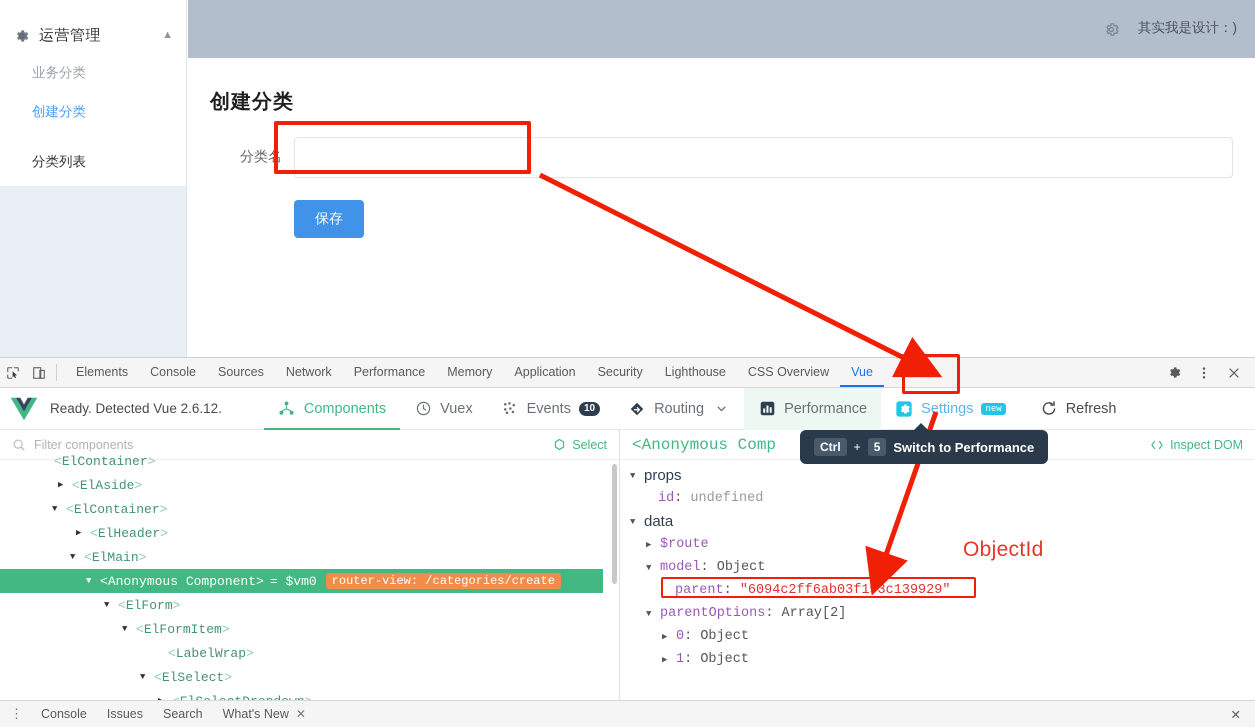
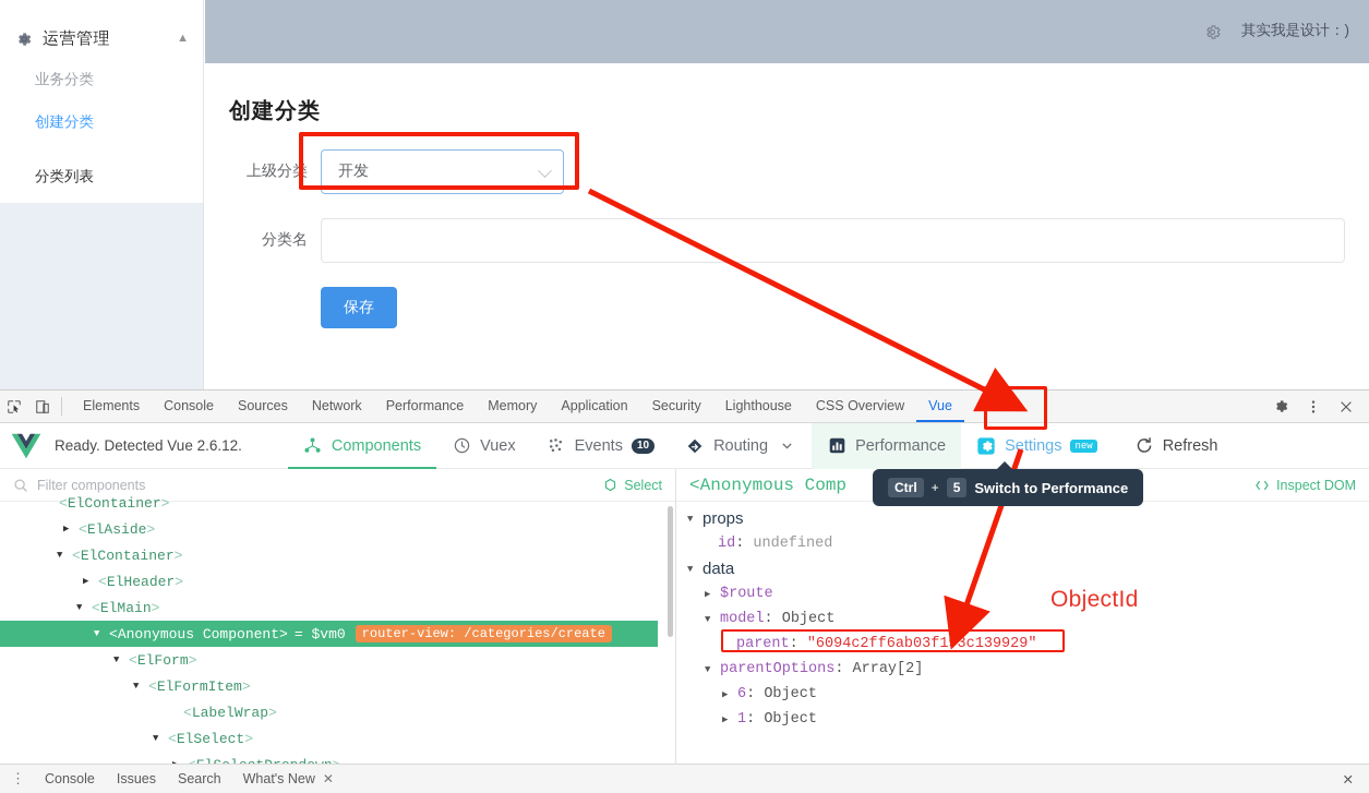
  运营管理
  ▲
  业务分类
  创建分类
  分类列表
  其实我是设计：)
  创建分类
+ 上级分类
+ 开发
  分类名
  保存
  Elements
  Console
  Sources
  Network
  Performance
  Memory
  Application
  Security
  Lighthouse
  CSS Overview
  Vue
  Ready. Detected Vue 2.6.12.
  Components
  Vuex
  Events
  10
  Routing
  Performance
  Settings
  new
  Refresh
  Filter components
  Select
  <ElContainer>
  ▶
  <ElAside>
  ▼
  <ElContainer>
  ▶
  <ElHeader>
  ▼
  <ElMain>
  ▼
  <Anonymous Component>
  = $vm0
  router-view: /categories/create
  ▼
  <ElForm>
  ▼
  <ElFormItem>
  <LabelWrap>
  ▼
  <ElSelect>
  <Anonymous Comp
  Inspect DOM
  ▼
  props
  id
  :
  undefined
  ▼
  data
  ▶
  $route
  ▼
  model
  :
  Object
  parent
  :
  "6094c2ff6ab03f193c139929"
  ▼
  parentOptions
  :
  Array[2]
  ▶
- 0
+ 6
  :
  Object
  ▶
  1
  :
  Object
  ⋮
  Console
  Issues
  Search
  What's New
  ✕
  ✕
  ObjectId
  Ctrl
  +
  5
  Switch to Performance
